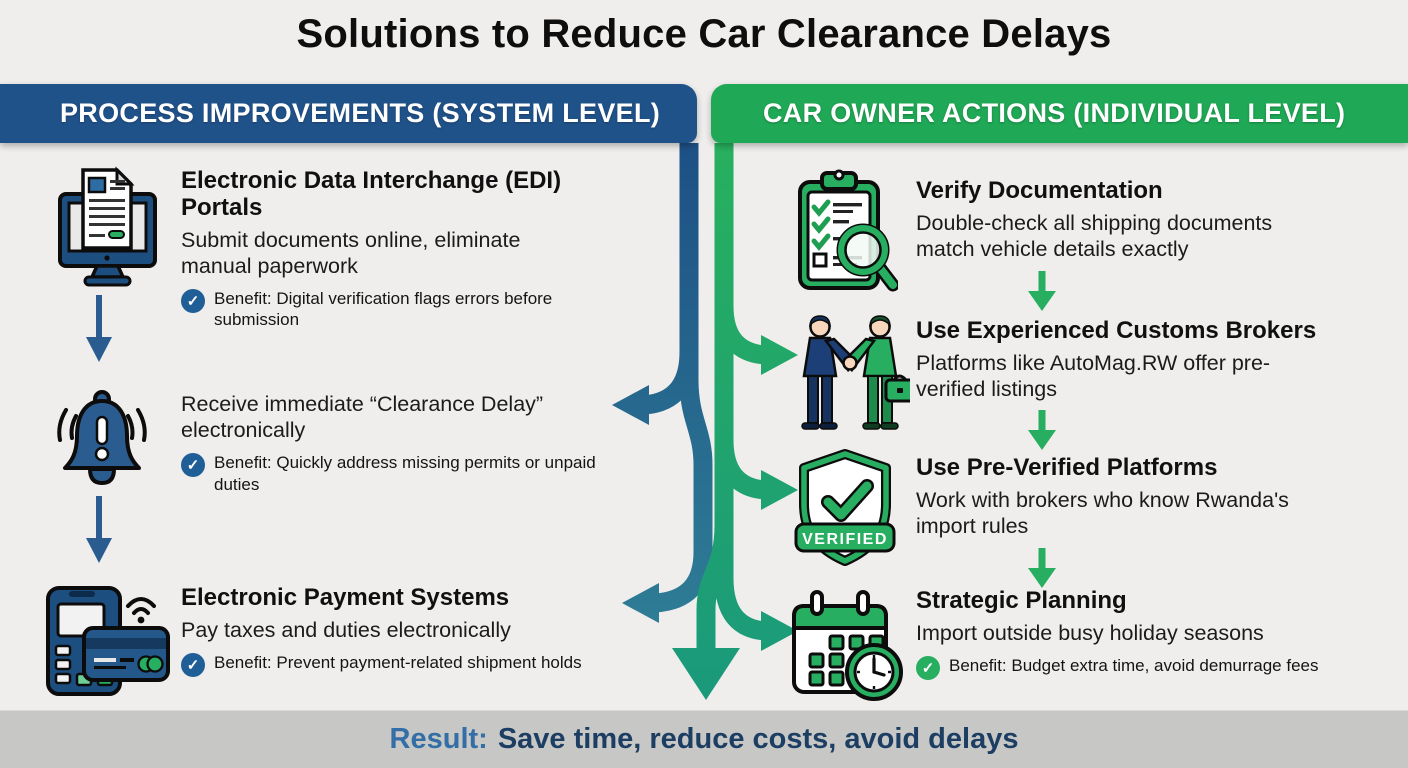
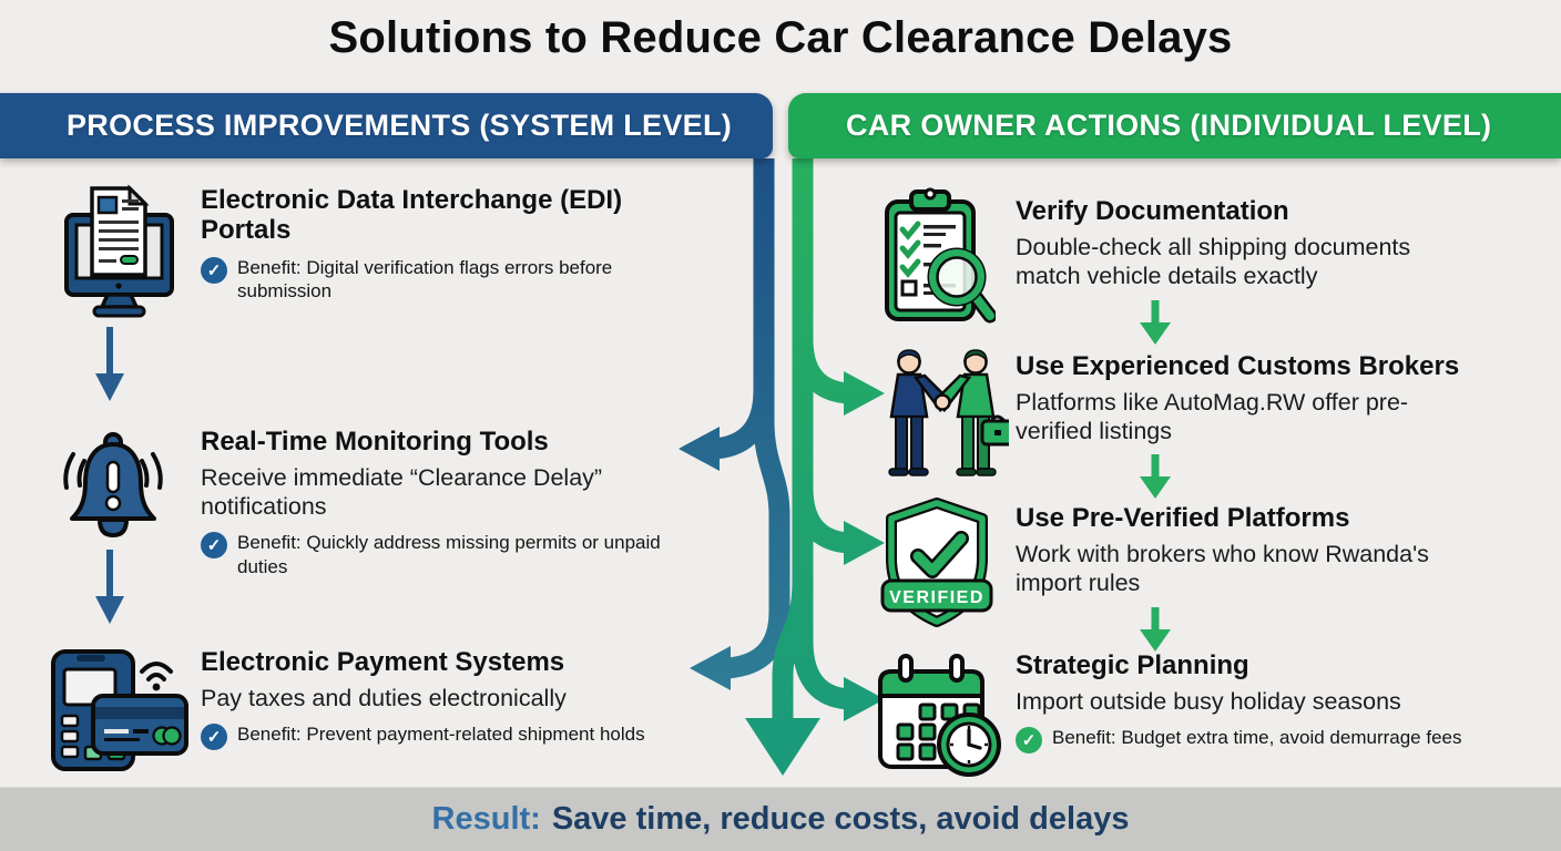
  Solutions to Reduce Car Clearance Delays
  PROCESS IMPROVEMENTS (SYSTEM LEVEL)
  CAR OWNER ACTIONS (INDIVIDUAL LEVEL)
  Electronic Data Interchange (EDI) Portals
- Submit documents online, eliminate manual paperwork
  ✓
  Benefit: Digital verification flags errors before submission
+ Real-Time Monitoring Tools
- Receive immediate “Clearance Delay” electronically
+ Receive immediate “Clearance Delay” notifications
  ✓
  Benefit: Quickly address missing permits or unpaid duties
  Electronic Payment Systems
  Pay taxes and duties electronically
  ✓
  Benefit: Prevent payment-related shipment holds
  Verify Documentation
  Double-check all shipping documents match vehicle details exactly
  Use Experienced Customs Brokers
  Platforms like AutoMag.RW offer pre-verified listings
  VERIFIED
  Use Pre-Verified Platforms
  Work with brokers who know Rwanda's import rules
  Strategic Planning
  Import outside busy holiday seasons
  ✓
  Benefit: Budget extra time, avoid demurrage fees
  Result:
  Save time, reduce costs, avoid delays
